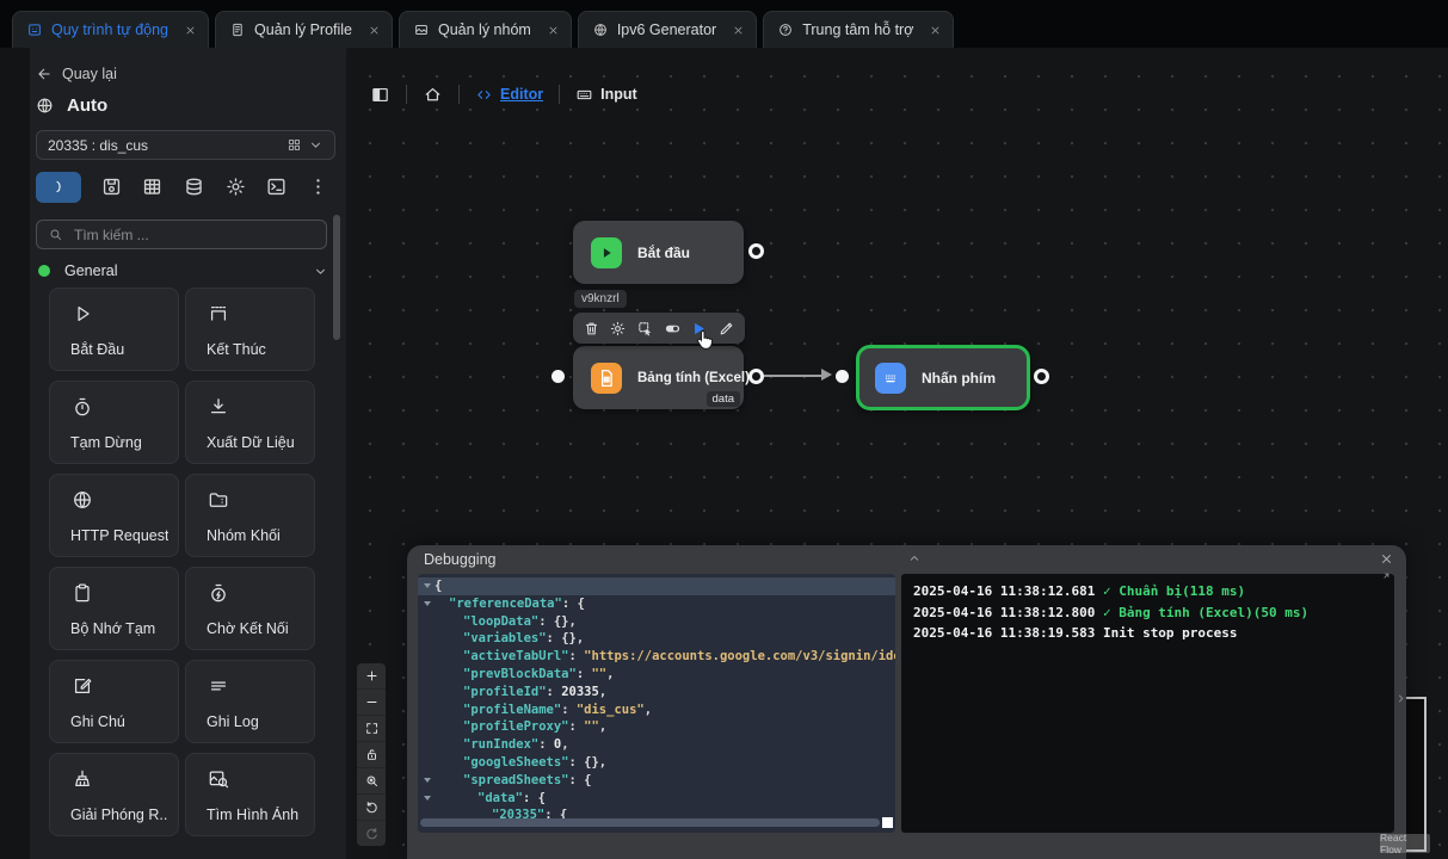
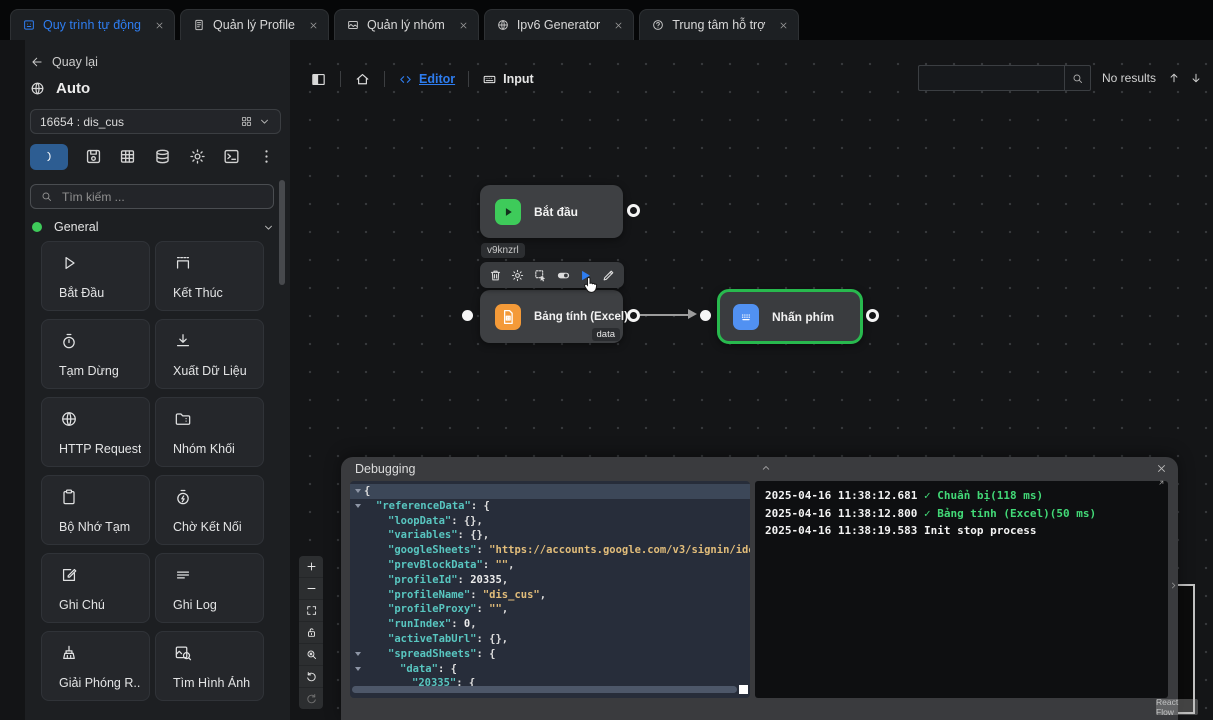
  Quy trình tự động
  Quản lý Profile
  Quản lý nhóm
  Ipv6 Generator
  Trung tâm hỗ trợ
  Quay lại
  Auto
- 20335 : dis_cus
+ 16654 : dis_cus
  Tìm kiếm ...
  General
  Bắt Đầu
  Kết Thúc
  Tạm Dừng
  Xuất Dữ Liệu
  HTTP Request
  Nhóm Khối
  Bộ Nhớ Tạm
  Chờ Kết Nối
  Ghi Chú
  Ghi Log
  Giải Phóng R..
  Tìm Hình Ảnh
  Editor
  Input
+ No results
  Bắt đầu
  v9knzrl
  Bảng tính (Excel)
  data
  Nhấn phím
  Debugging
  {
  "referenceData": {
  "loopData": {},
  "variables": {},
- "activeTabUrl": "https://accounts.google.com/v3/signin/id
+ "googleSheets": "https://accounts.google.com/v3/signin/id
  "prevBlockData": "",
  "profileId": 20335,
  "profileName": "dis_cus",
  "profileProxy": "",
  "runIndex": 0,
- "googleSheets": {},
+ "activeTabUrl": {},
  "spreadSheets": {
  "data": {
  "20335": {
  2025-04-16 11:38:12.681 ✓ Chuẩn bị(118 ms)
  2025-04-16 11:38:12.800 ✓ Bảng tính (Excel)(50 ms)
  2025-04-16 11:38:19.583 Init stop process
  React Flow
